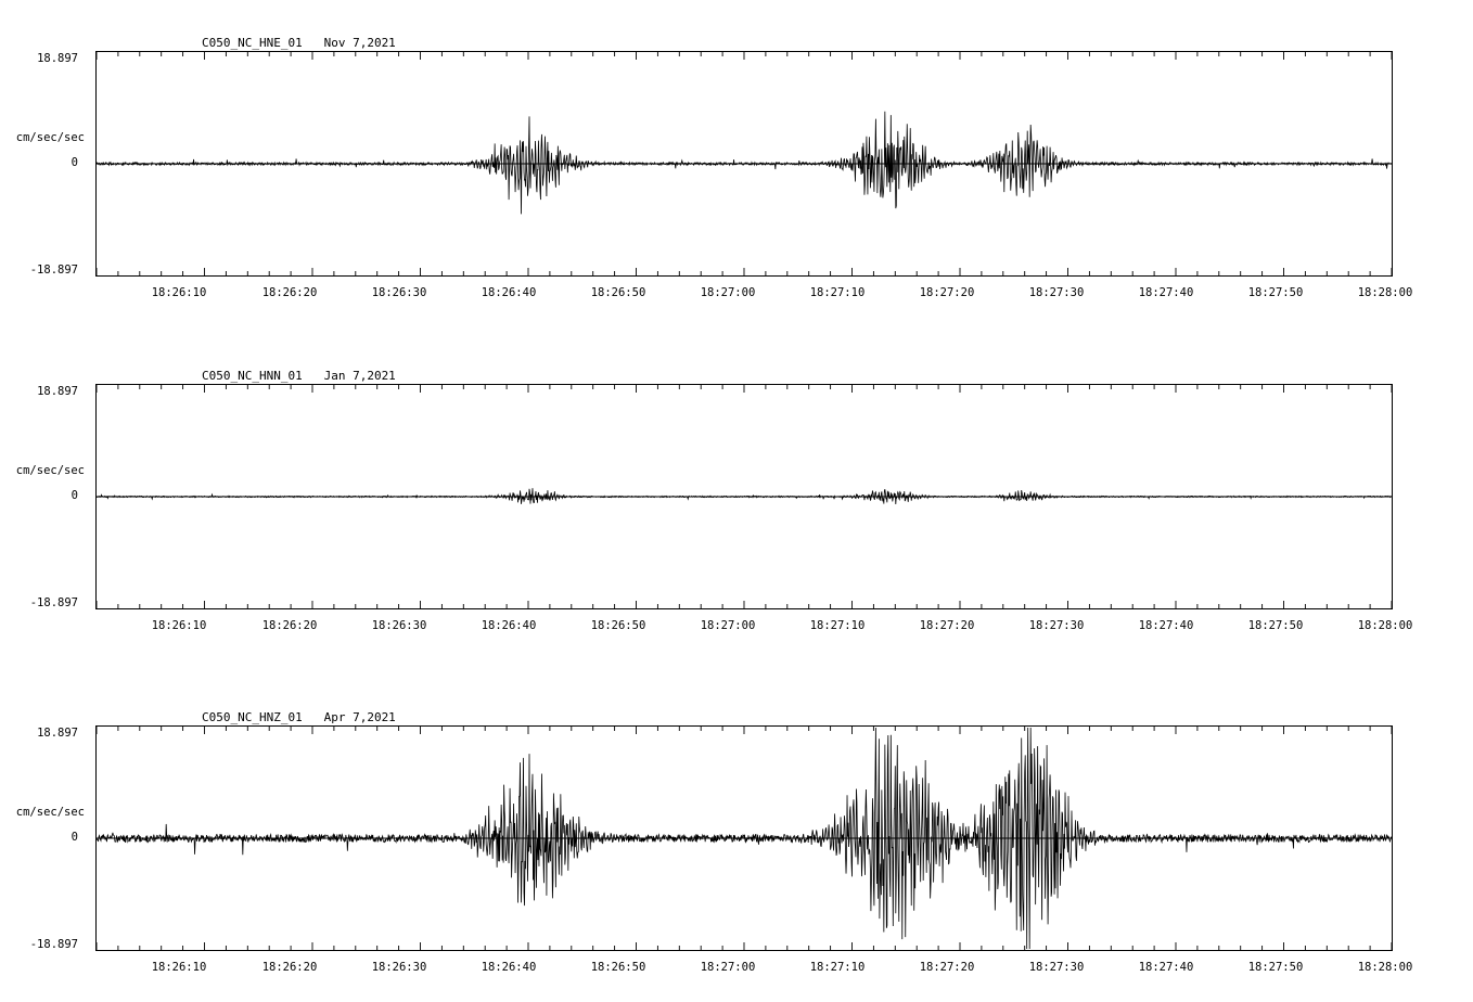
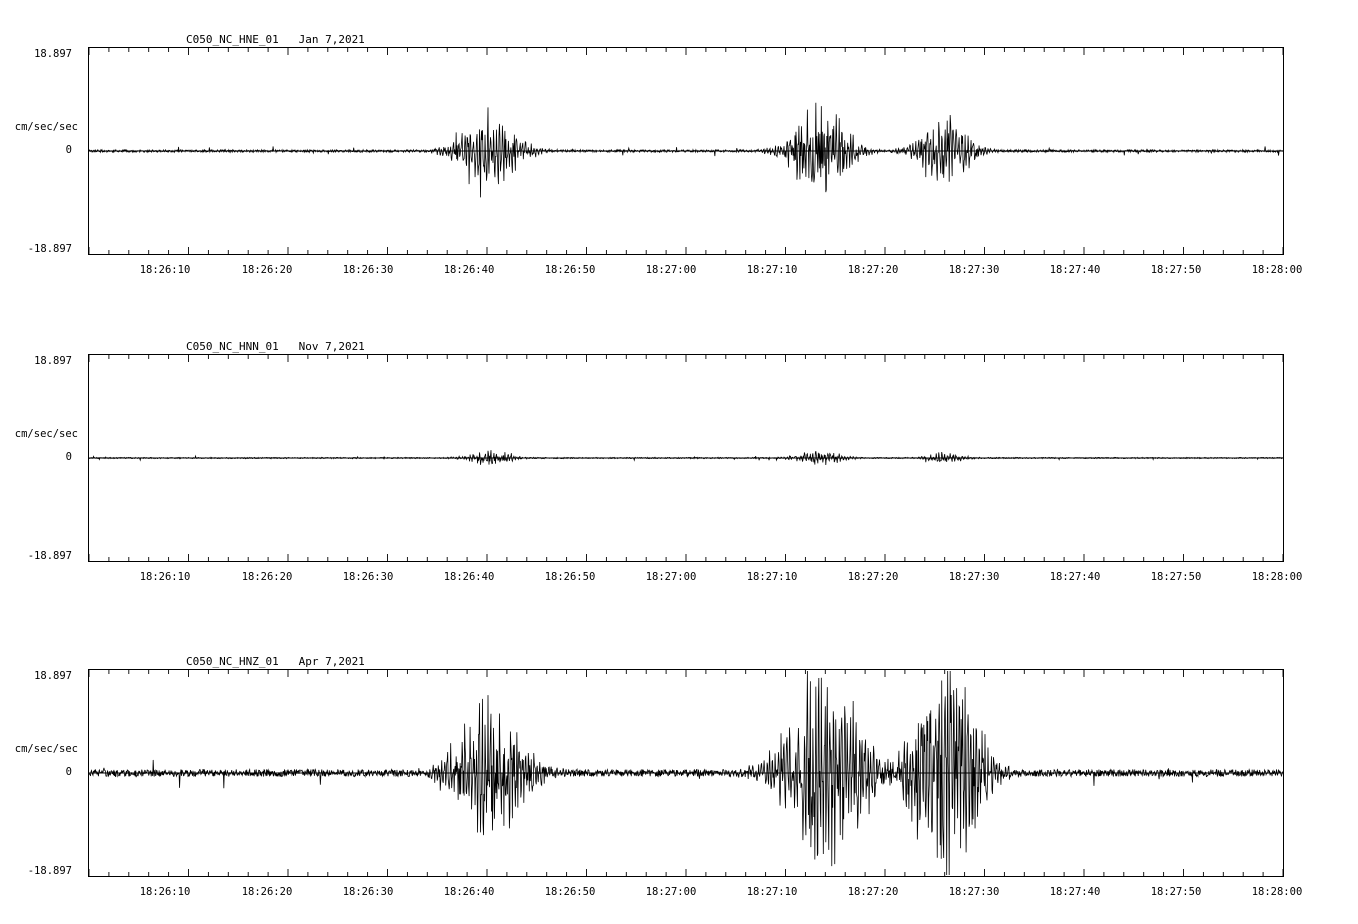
- C050_NC_HNE_01 Nov 7,2021
+ C050_NC_HNE_01 Jan 7,2021
  18.897
  cm/sec/sec
  0
  -18.897
  18:26:10
  18:26:20
  18:26:30
  18:26:40
  18:26:50
  18:27:00
  18:27:10
  18:27:20
  18:27:30
  18:27:40
  18:27:50
  18:28:00
- C050_NC_HNN_01 Jan 7,2021
+ C050_NC_HNN_01 Nov 7,2021
  18.897
  cm/sec/sec
  0
  -18.897
  18:26:10
  18:26:20
  18:26:30
  18:26:40
  18:26:50
  18:27:00
  18:27:10
  18:27:20
  18:27:30
  18:27:40
  18:27:50
  18:28:00
  C050_NC_HNZ_01 Apr 7,2021
  18.897
  cm/sec/sec
  0
  -18.897
  18:26:10
  18:26:20
  18:26:30
  18:26:40
  18:26:50
  18:27:00
  18:27:10
  18:27:20
  18:27:30
  18:27:40
  18:27:50
  18:28:00
